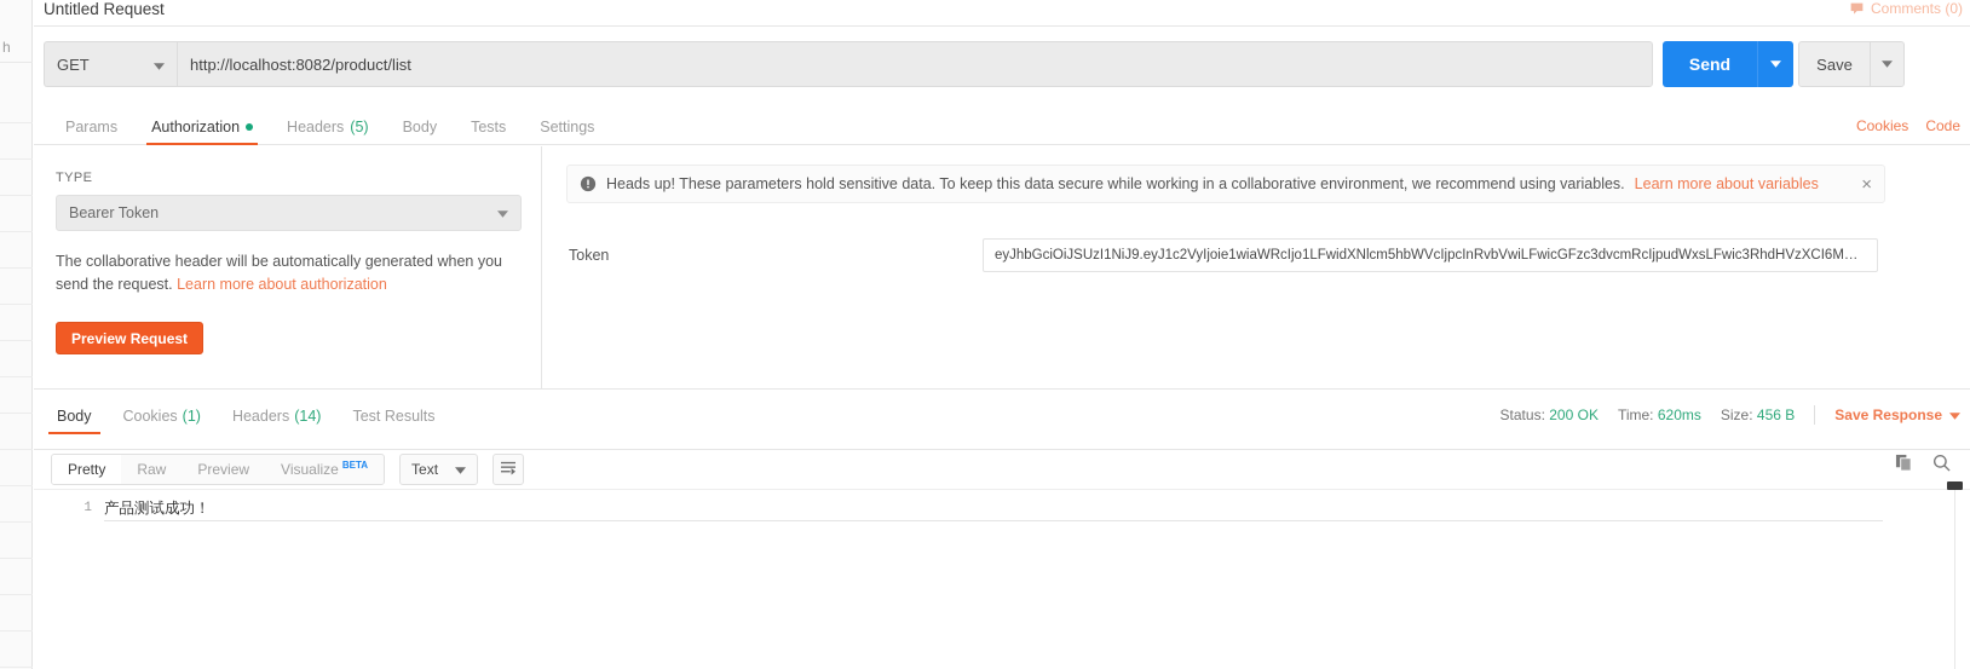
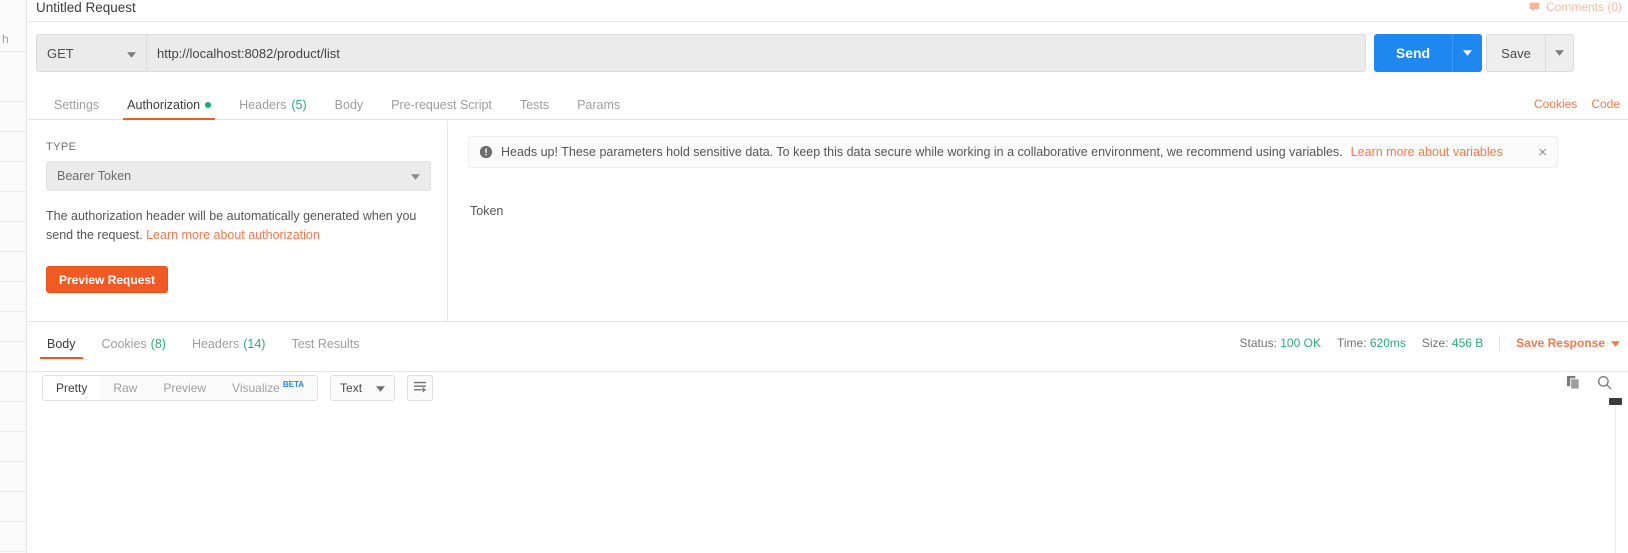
  h
  Untitled Request
  Comments (0)
  GET
  http://localhost:8082/product/list
  Send
  Save
- Params
+ Settings
  Authorization
  Headers
  (5)
  Body
+ Pre-request Script
  Tests
- Settings
+ Params
  Cookies
  Code
  TYPE
  Bearer Token
- The collaborative header will be automatically generated when you send the request. Learn more about authorization
+ The authorization header will be automatically generated when you send the request. Learn more about authorization
  Preview Request
  Heads up! These parameters hold sensitive data. To keep this data secure while working in a collaborative environment, we recommend using variables.
  Learn more about variables
  ×
  Token
- eyJhbGciOiJSUzI1NiJ9.eyJ1c2VyIjoie1wiaWRcIjo1LFwidXNlcm5hbWVcIjpcInRvbVwiLFwicGFzc3dvcmRcIjpudWxsLFwic3RhdHVzXCI6M…
  Body
  Cookies
- (1)
+ (8)
  Headers
  (14)
  Test Results
- Status: 200 OK
+ Status: 100 OK
  Time: 620ms
  Size: 456 B
  Save Response
  Pretty
  Raw
  Preview
  Visualize
  BETA
  Text
- 1
- 产品测试成功！
